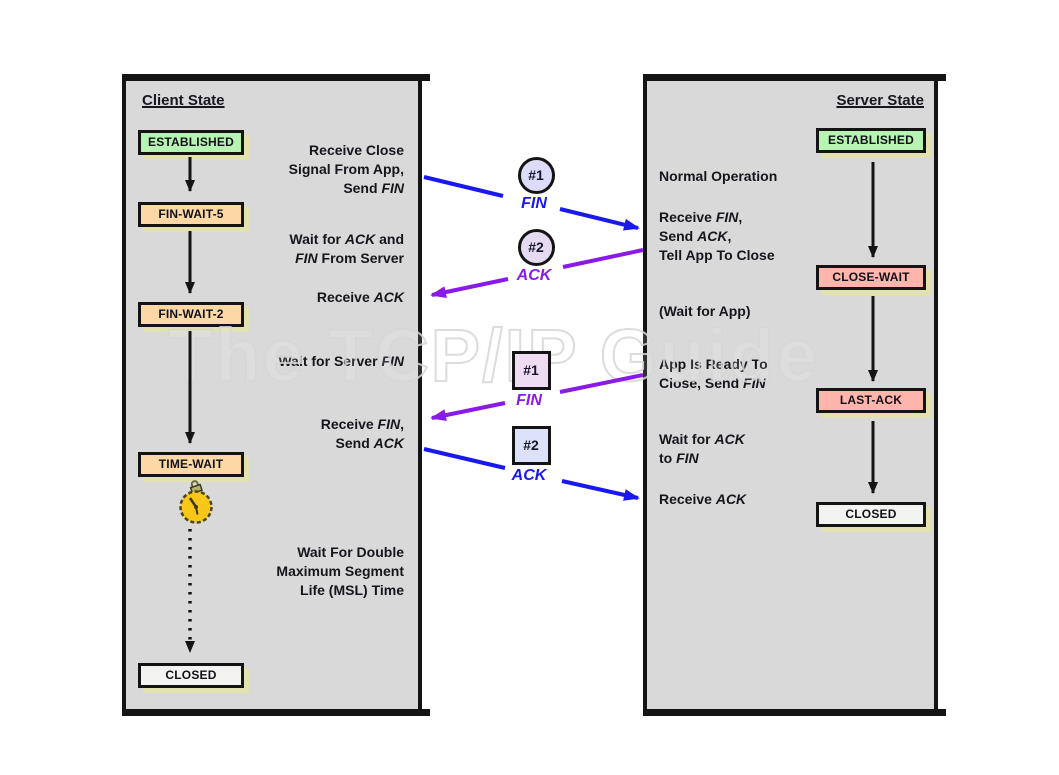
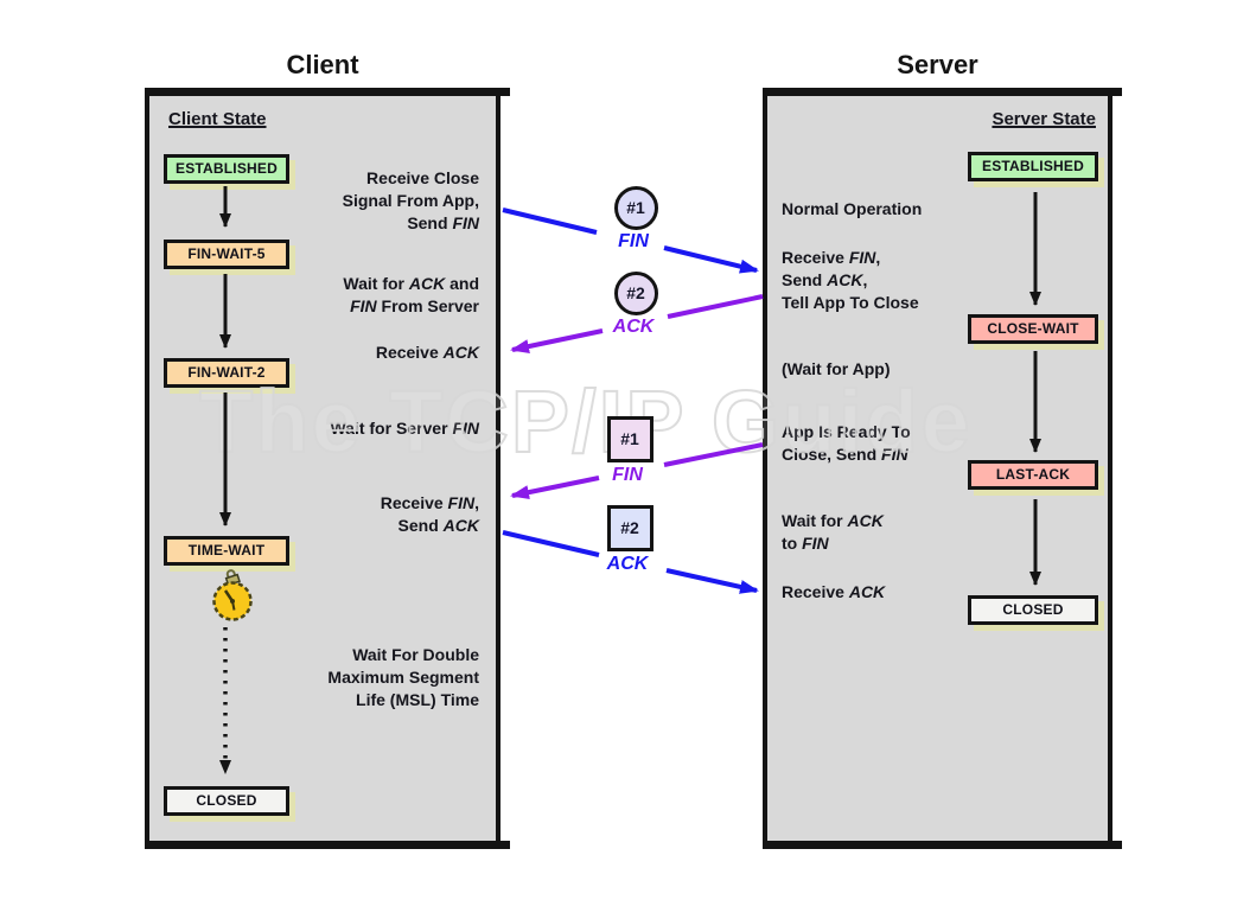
+ Client
+ Server
  Client State
  ESTABLISHED
  FIN-WAIT-5
  FIN-WAIT-2
  TIME-WAIT
  CLOSED
  Receive Close
  Signal From App,
  Send FIN
  Wait for ACK and
  FIN From Server
  Receive ACK
  Wait for Server FIN
  Receive FIN,
  Send ACK
  Wait For Double
  Maximum Segment
  Life (MSL) Time
  Server State
  ESTABLISHED
  CLOSE-WAIT
  LAST-ACK
  CLOSED
  Normal Operation
  Receive FIN,
  Send ACK,
  Tell App To Close
  (Wait for App)
  App Is Ready To
  Close, Send FIN
  Wait for ACK
  to FIN
  Receive ACK
  The TCP/P Guide
  #1
  FIN
  #2
  ACK
  #1
  FIN
  #2
  ACK
